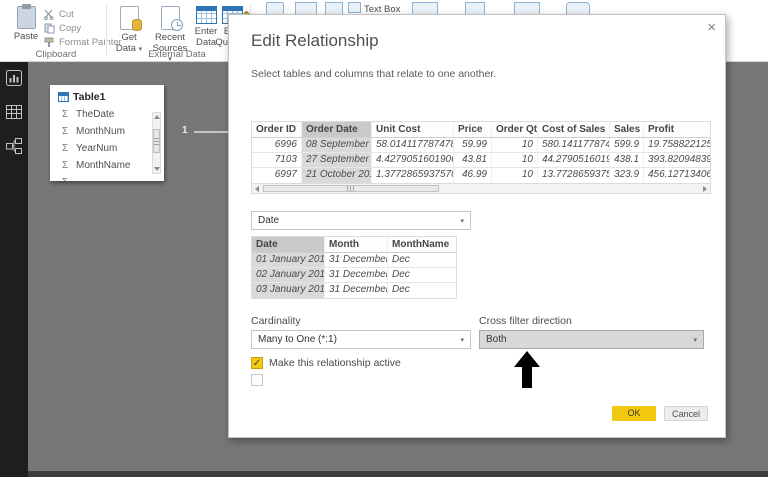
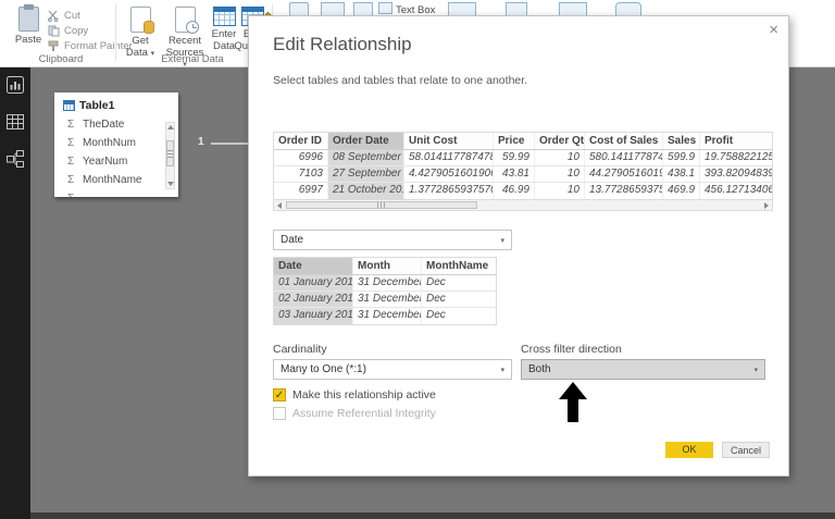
  Paste
  Cut
  Copy
  Format Painter
  Clipboard
  Get
  Data
  Recent
  Sources
  Enter
  Data
  External Data
  Text Box
  Table1
  Σ
  TheDate
  Σ
  MonthNum
  Σ
  YearNum
  Σ
  MonthName
  1
  ×
  Edit Relationship
- Select tables and columns that relate to one another.
+ Select tables and tables that relate to one another.
  Order ID
  Order Date
  Unit Cost
  Price
  Order Qt
  Cost of Sales
  Sales
  Profit
  6996
  08 September
  58.014117787478
  59.99
  10
  580.141177874
  599.9
  19.758822125
  7103
  27 September
  4.4279051601906
  43.81
  10
  44.2790516019
  438.1
  393.82094839
  6997
  21 October 20
  1.3772865937570
  46.99
  10
  13.7728659375
- 323.9
+ 469.9
  456.12713406
  Date
  Date
  Month
  MonthName
  01 January 201
  31 December
  Dec
  02 January 201
  31 December
  Dec
  03 January 201
  31 December
  Dec
  Cardinality
  Many to One (*:1)
  Cross filter direction
  Both
  ✓
  Make this relationship active
+ Assume Referential Integrity
  OK
  Cancel
